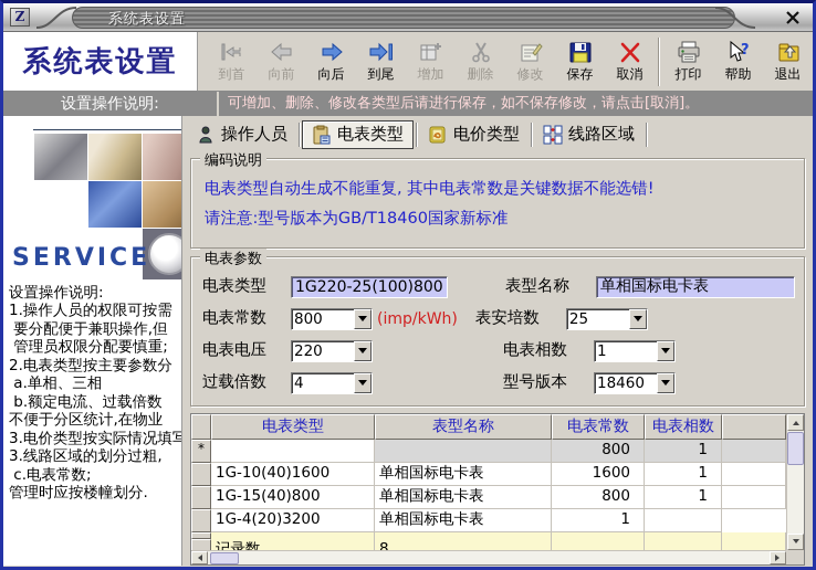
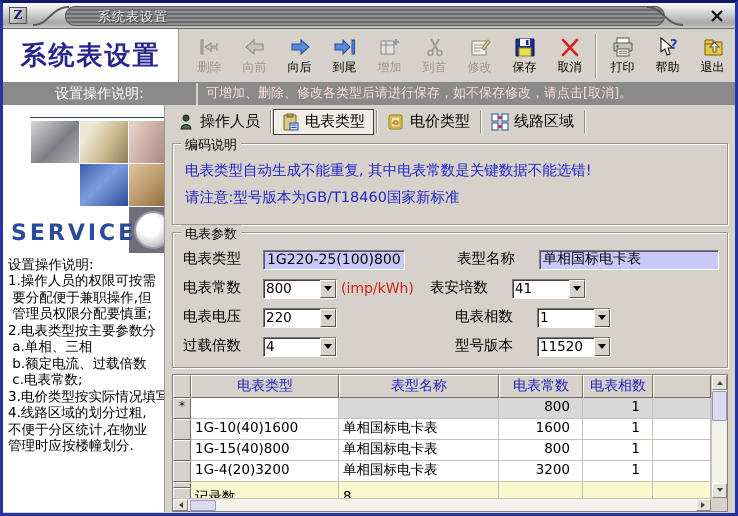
  Z
  系统表设置
  系统表设置
- 到首
+ 删除
  向前
  向后
  到尾
  增加
- 删除
+ 到首
  修改
  保存
  取消
  打印
  ?
  帮助
  退出
  设置操作说明:
  可增加、删除、修改各类型后请进行保存，如不保存修改，请点击[取消]。
  SERVICE
  设置操作说明:
  1.操作人员的权限可按需
  要分配便于兼职操作,但
  管理员权限分配要慎重;
  2.电表类型按主要参数分
  a.单相、三相
  b.额定电流、过载倍数
- 不便于分区统计,在物业
+ c.电表常数;
  3.电价类型按实际情况填写
- 3.线路区域的划分过粗,
+ 4.线路区域的划分过粗,
- c.电表常数;
+ 不便于分区统计,在物业
  管理时应按楼幢划分.
  操作人员
  电表类型
  电价类型
  线路区域
  编码说明
  电表类型自动生成不能重复, 其中电表常数是关键数据不能选错!
  请注意:型号版本为GB/T18460国家新标准
  电表参数
  电表类型
  1G220-25(100)800
  表型名称
  单相国标电卡表
  电表常数
  800
  (imp/kWh)
  表安培数
- 25
+ 41
  电表电压
  220
  电表相数
  1
  过载倍数
  4
  型号版本
- 18460
+ 11520
  电表类型
  表型名称
  电表常数
  电表相数
  *
  800
  1
  1G-10(40)1600
  单相国标电卡表
  1600
  1
  1G-15(40)800
  单相国标电卡表
  800
  1
  1G-4(20)3200
  单相国标电卡表
+ 3200
  1
  记录数
  8
